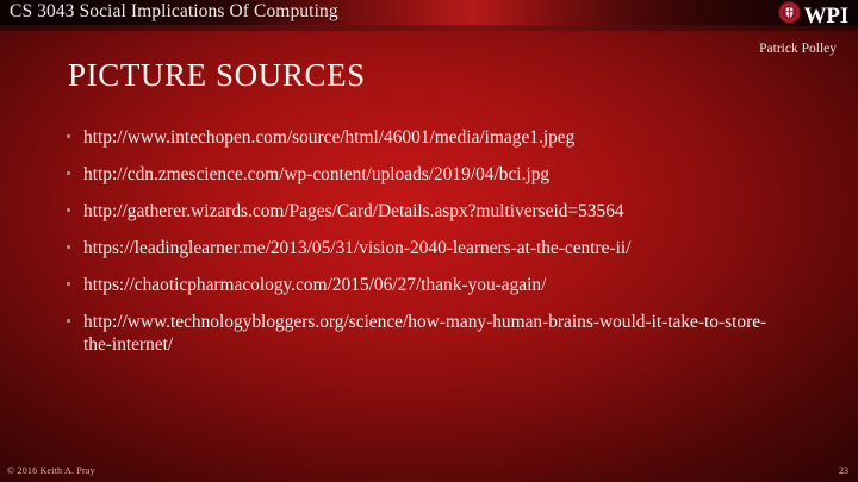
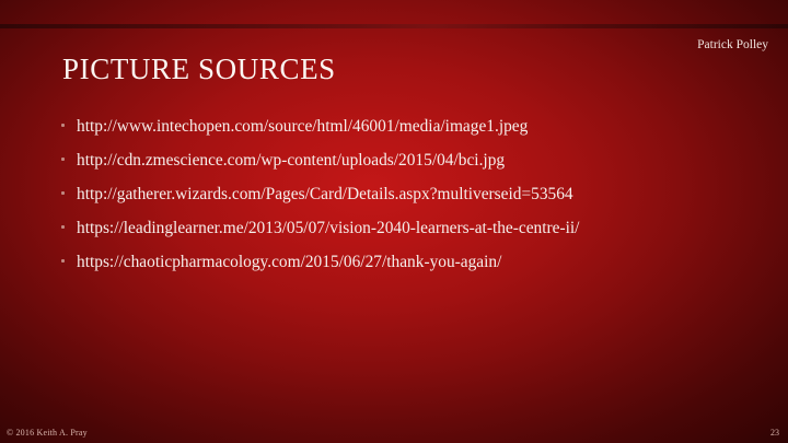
- CS 3043 Social Implications Of Computing
- WPI
  Patrick Polley
  PICTURE SOURCES
  http://www.intechopen.com/source/html/46001/media/image1.jpeg
- http://cdn.zmescience.com/wp-content/uploads/2019/04/bci.jpg
+ http://cdn.zmescience.com/wp-content/uploads/2015/04/bci.jpg
  http://gatherer.wizards.com/Pages/Card/Details.aspx?multiverseid=53564
- https://leadinglearner.me/2013/05/31/vision-2040-learners-at-the-centre-ii/
+ https://leadinglearner.me/2013/05/07/vision-2040-learners-at-the-centre-ii/
  https://chaoticpharmacology.com/2015/06/27/thank-you-again/
- http://www.technologybloggers.org/science/how-many-human-brains-would-it-take-to-store-the-internet/
  © 2016 Keith A. Pray
  23
